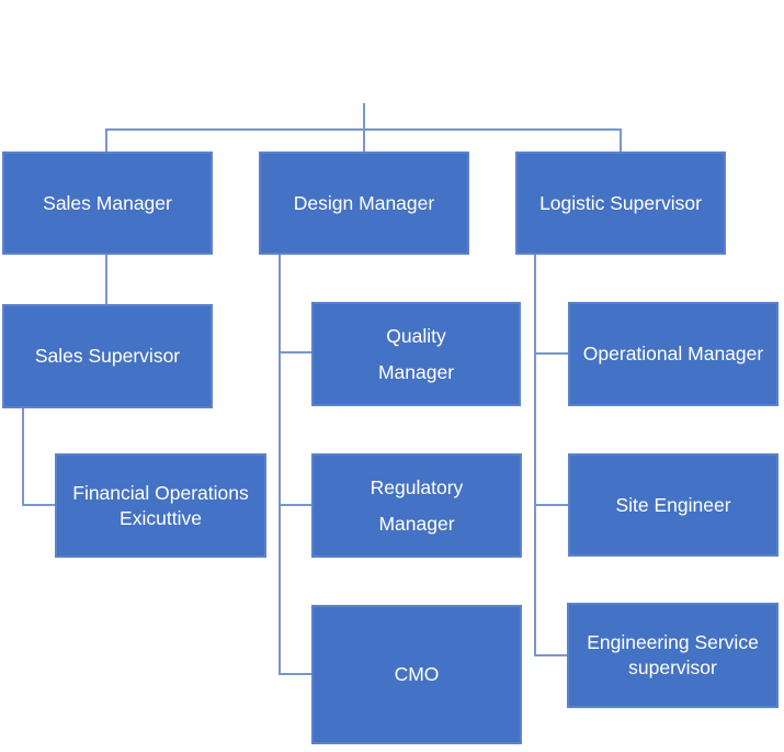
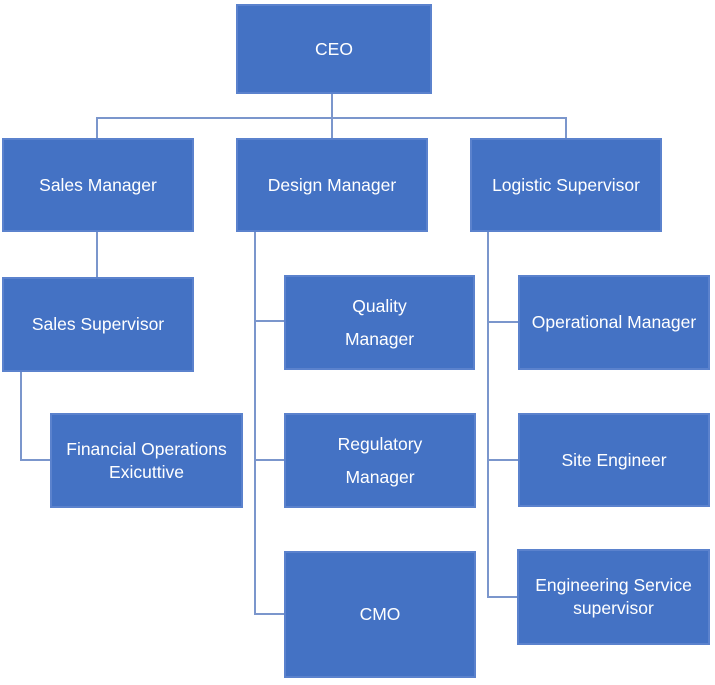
+ CEO
  Sales Manager
  Design Manager
  Logistic Supervisor
  Sales Supervisor
  Financial Operations
  Exicuttive
  Quality
  Manager
  Regulatory
  Manager
  CMO
  Operational Manager
  Site Engineer
  Engineering Service
  supervisor
